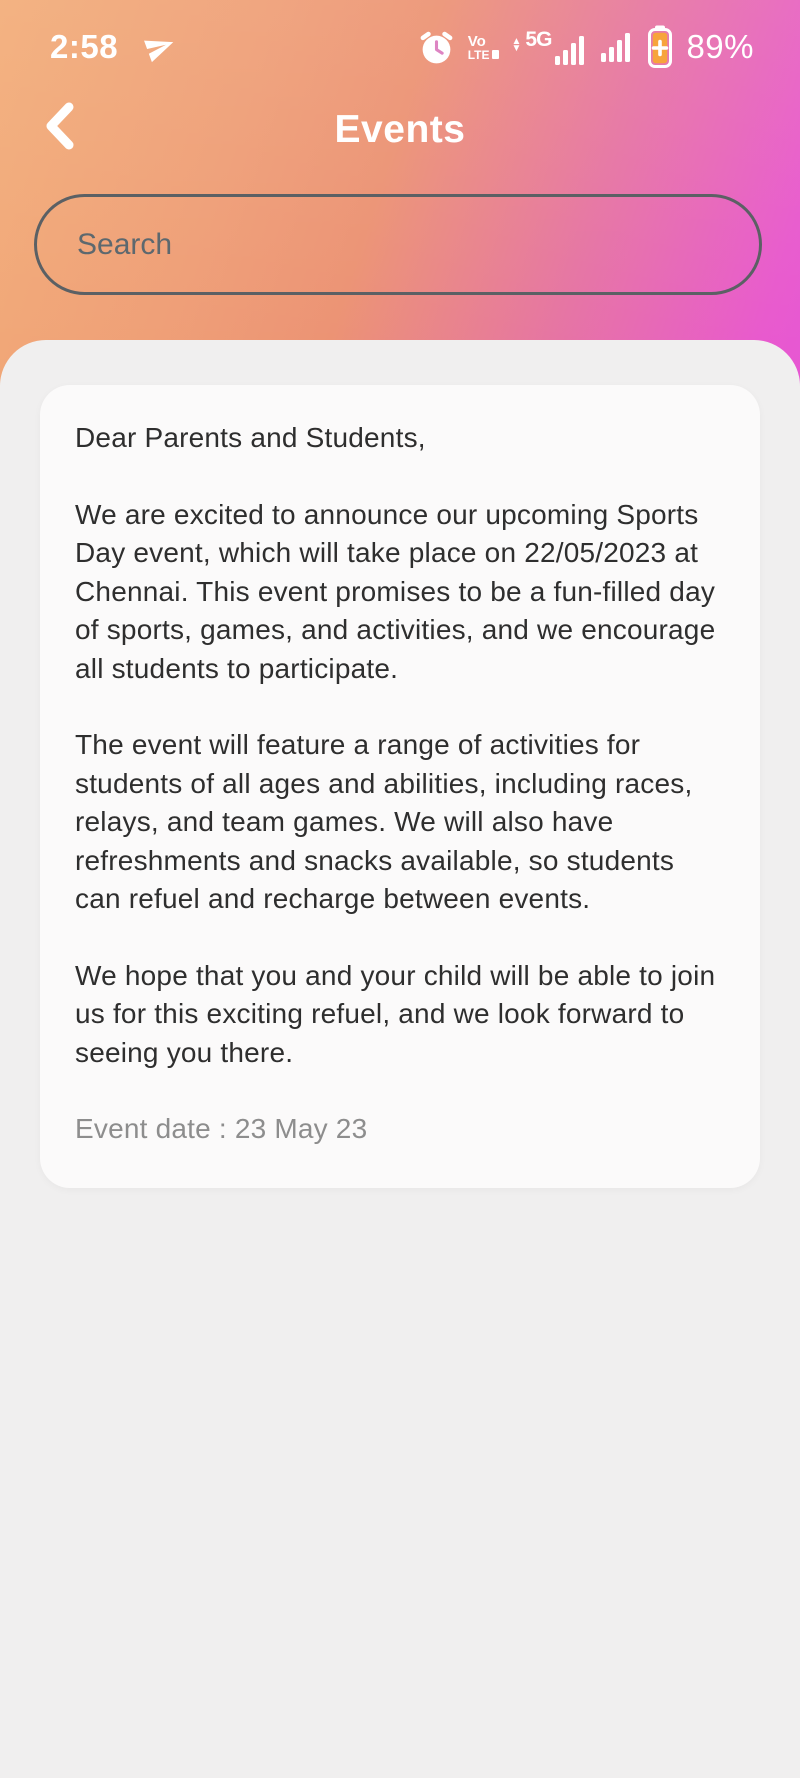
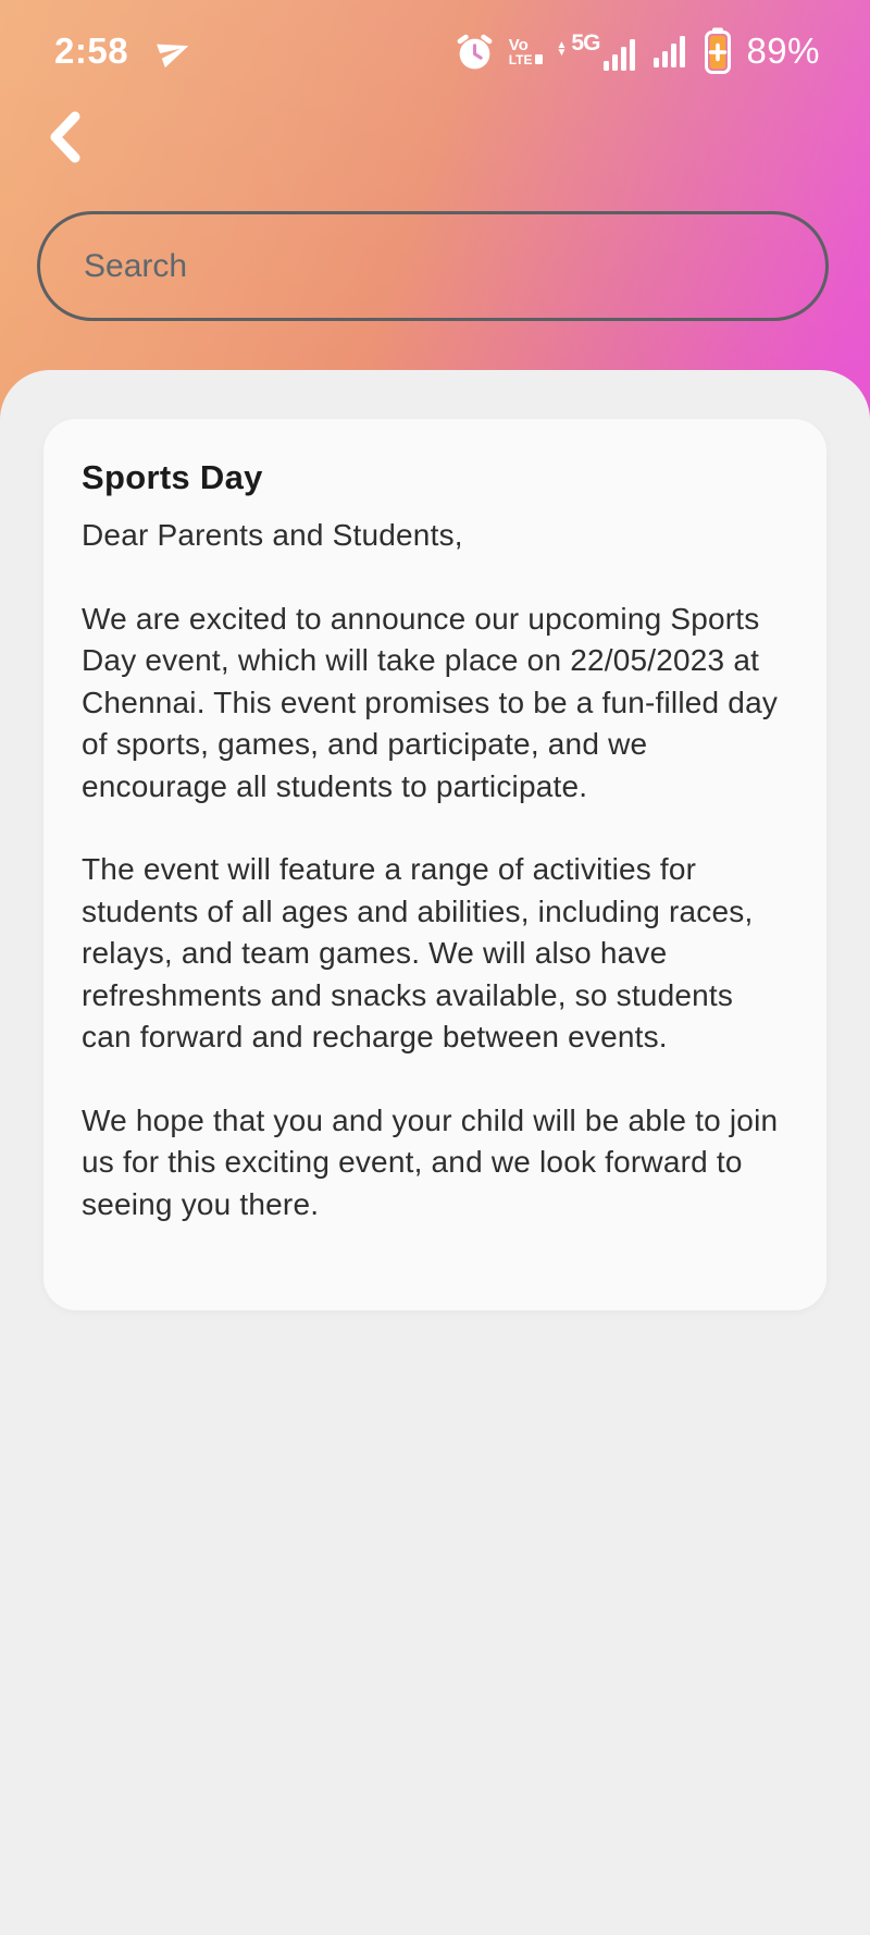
  2:58
  Vo
  LTE
  ▲
  ▼
  5G
  89%
- Events
  Search
+ Sports Day
  Dear Parents and Students,
- We are excited to announce our upcoming Sports Day event, which will take place on 22/05/2023 at Chennai. This event promises to be a fun-filled day of sports, games, and activities, and we encourage all students to participate.
+ We are excited to announce our upcoming Sports Day event, which will take place on 22/05/2023 at Chennai. This event promises to be a fun-filled day of sports, games, and participate, and we encourage all students to participate.
- The event will feature a range of activities for students of all ages and abilities, including races, relays, and team games. We will also have refreshments and snacks available, so students can refuel and recharge between events.
+ The event will feature a range of activities for students of all ages and abilities, including races, relays, and team games. We will also have refreshments and snacks available, so students can forward and recharge between events.
- We hope that you and your child will be able to join us for this exciting refuel, and we look forward to seeing you there.
+ We hope that you and your child will be able to join us for this exciting event, and we look forward to seeing you there.
- Event date : 23 May 23
